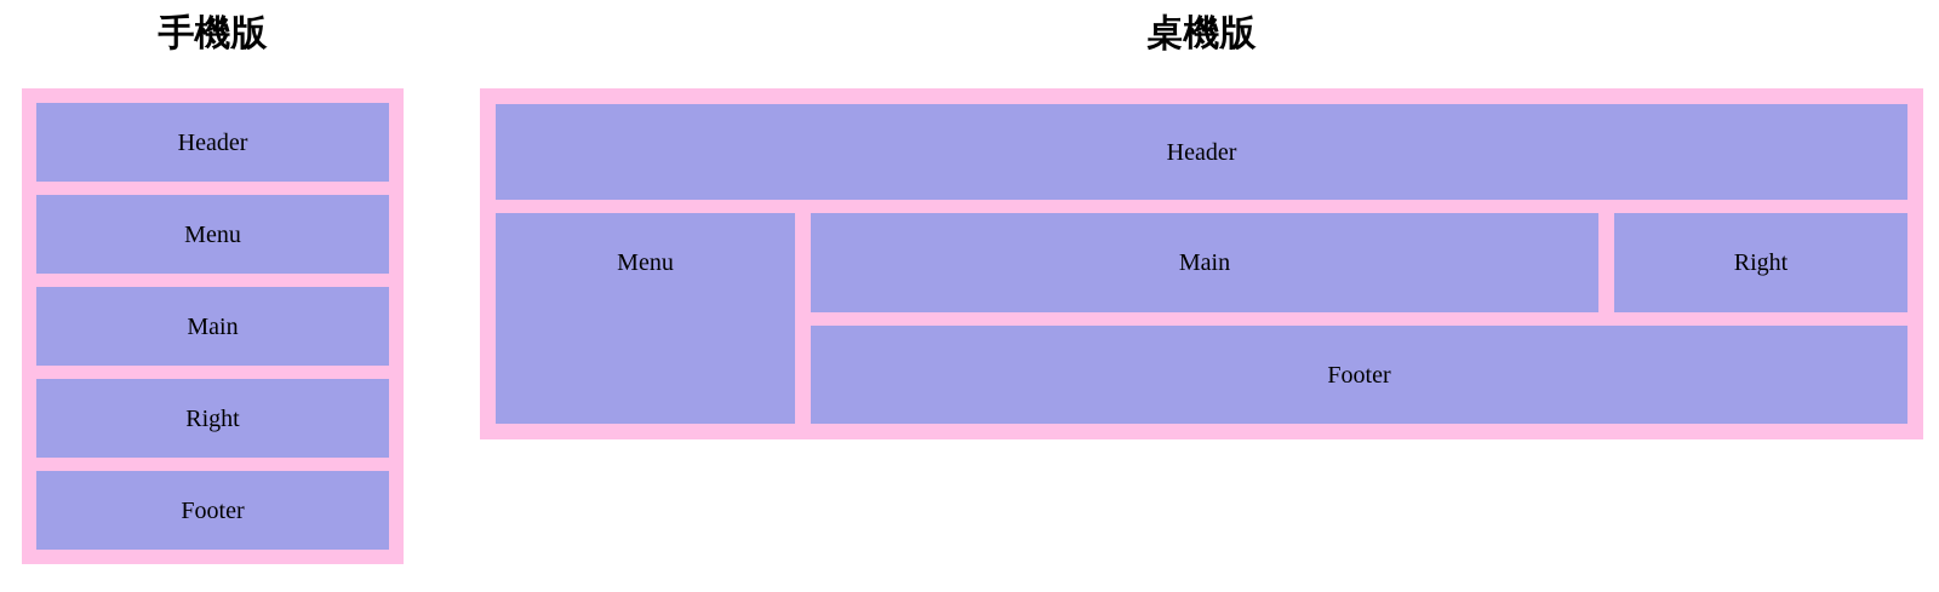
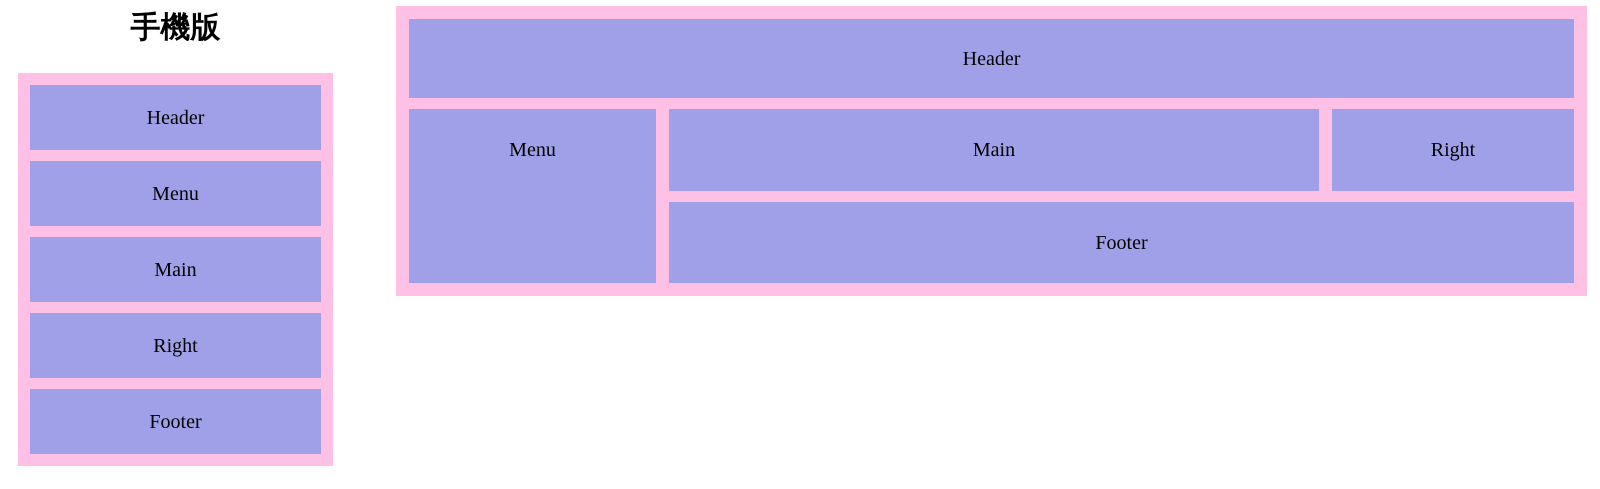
  手機版
  Header
  Menu
  Main
  Right
  Footer
- 桌機版
  Header
  Menu
  Main
  Right
  Footer
